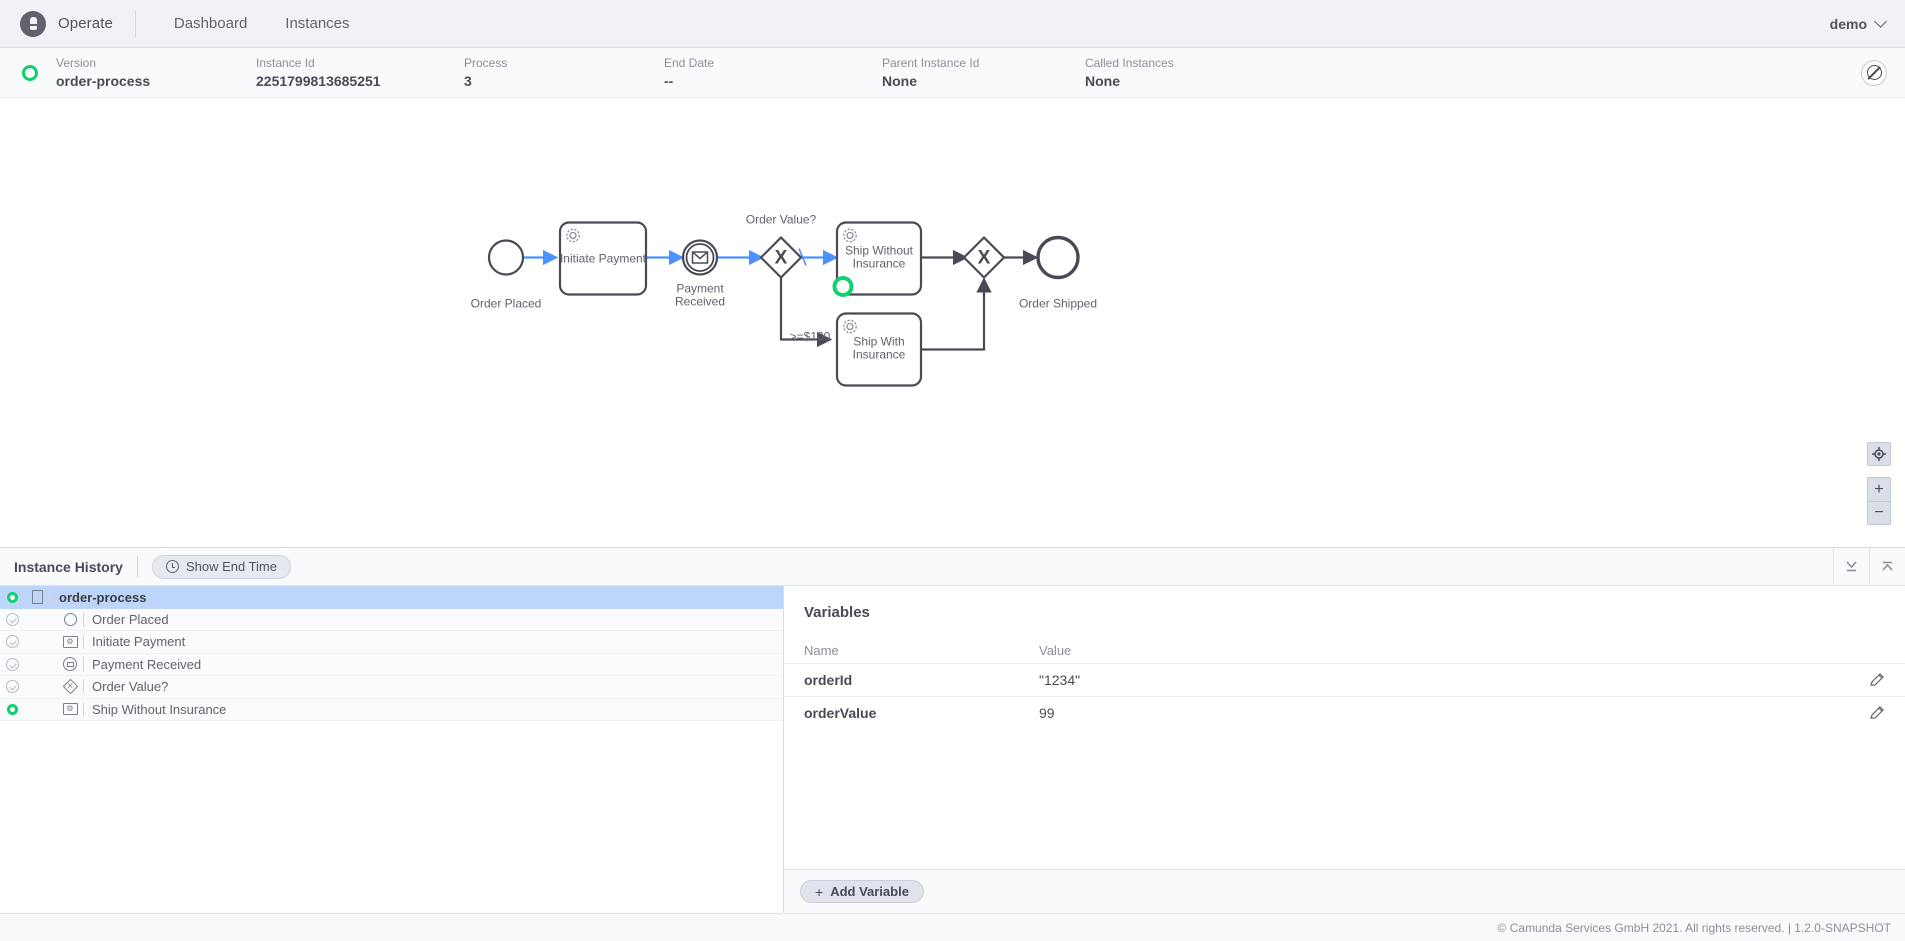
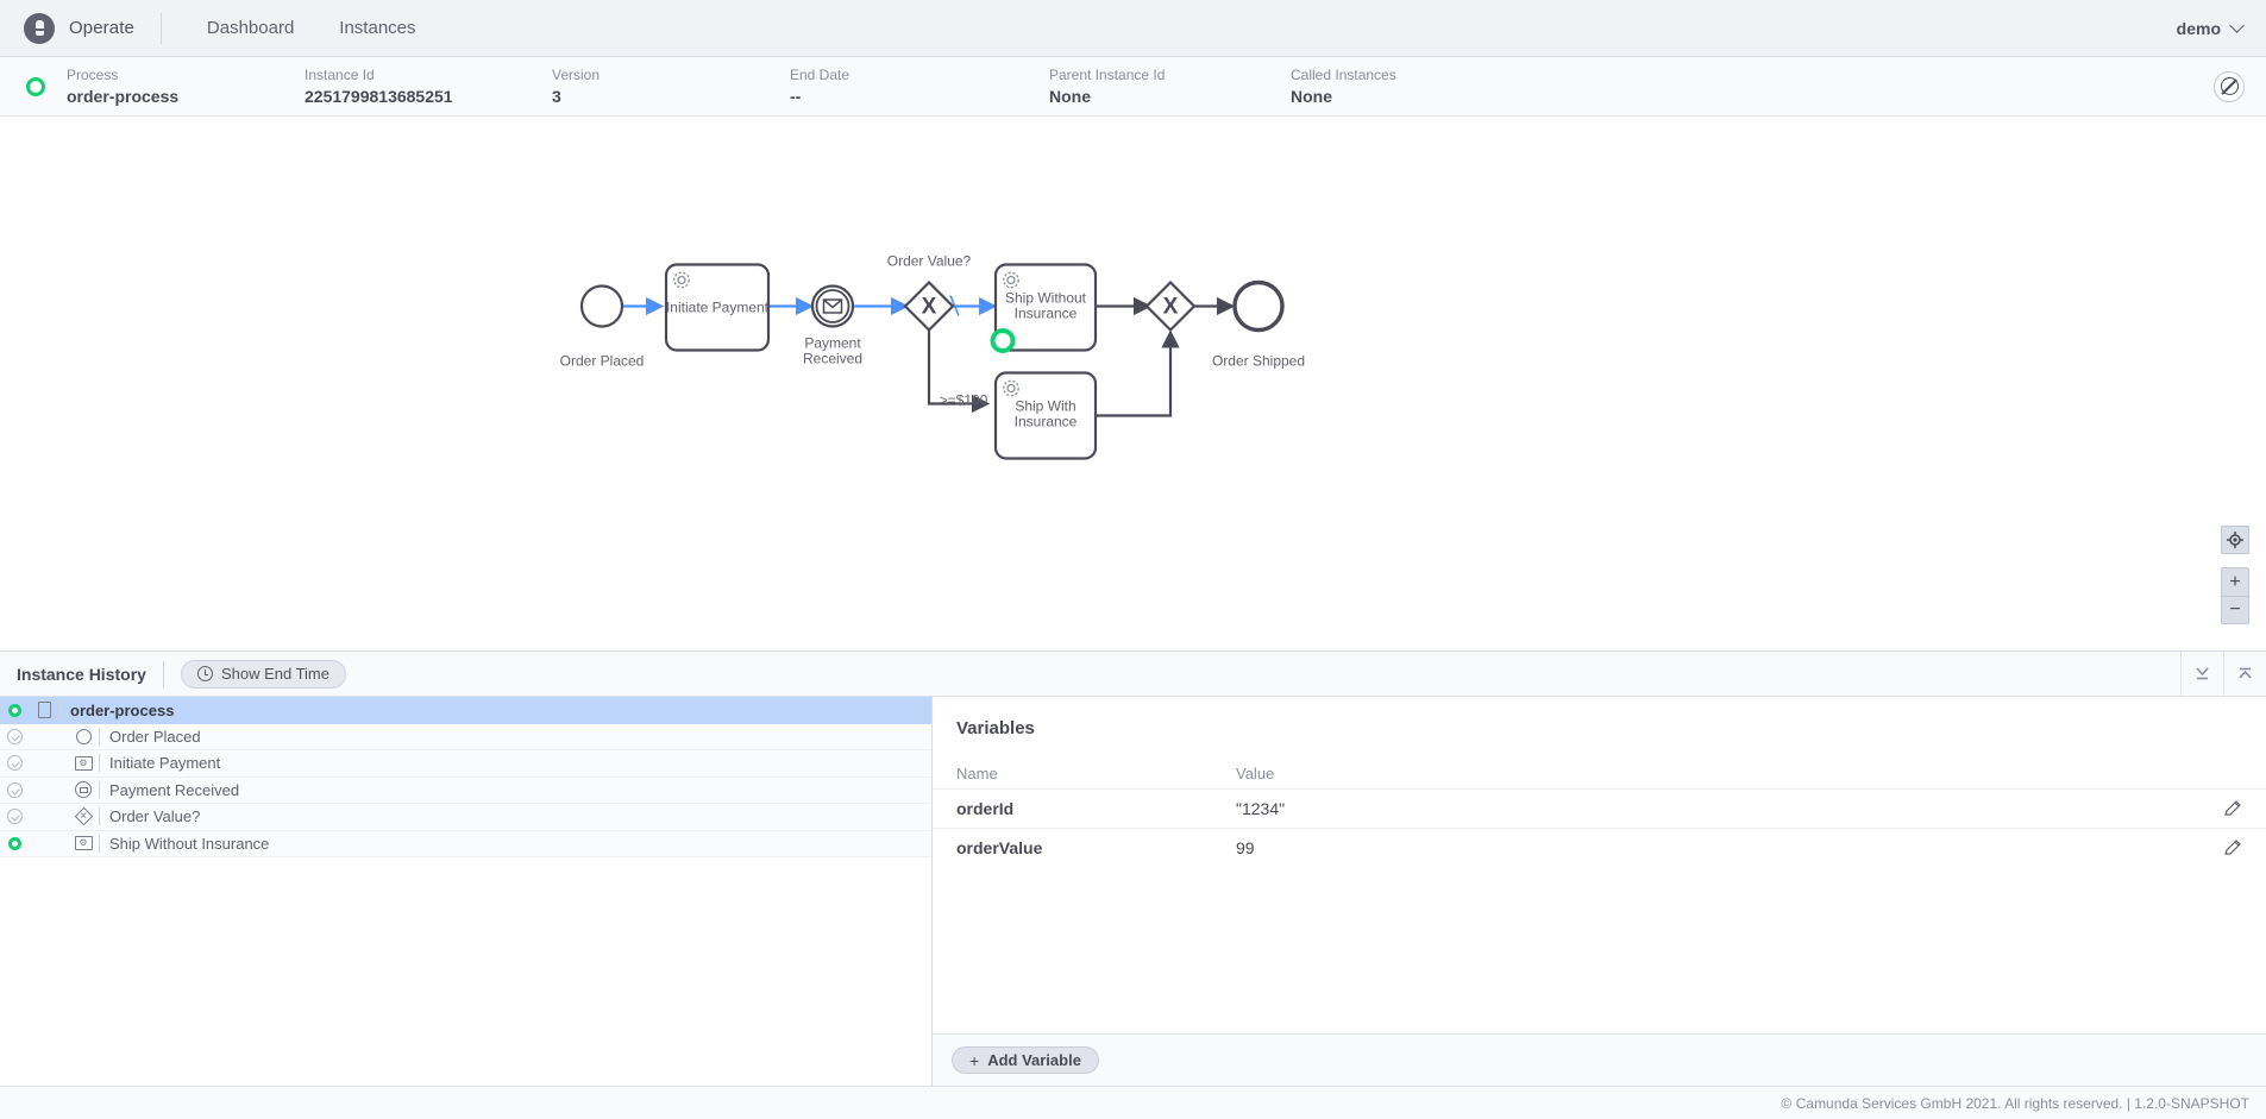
  Operate
  Dashboard
  Instances
  demo
- Version
+ Process
  order-process
  Instance Id
  2251799813685251
- Process
+ Version
  3
  End Date
  --
  Parent Instance Id
  None
  Called Instances
  None
  Order Placed
  Initiate Payment
  Payment
  Received
  X
  Order Value?
  >=$100
  Ship Without
  Insurance
  Ship With
  Insurance
  X
  Order Shipped
  +
  −
  Instance History
  Show End Time
  order-process
  Order Placed
  ⚙
  Initiate Payment
  Payment Received
  Order Value?
  ⚙
  Ship Without Insurance
  Variables
  Name
  Value
  orderId
  "1234"
  orderValue
  99
  +
  Add Variable
  © Camunda Services GmbH 2021. All rights reserved. | 1.2.0-SNAPSHOT
